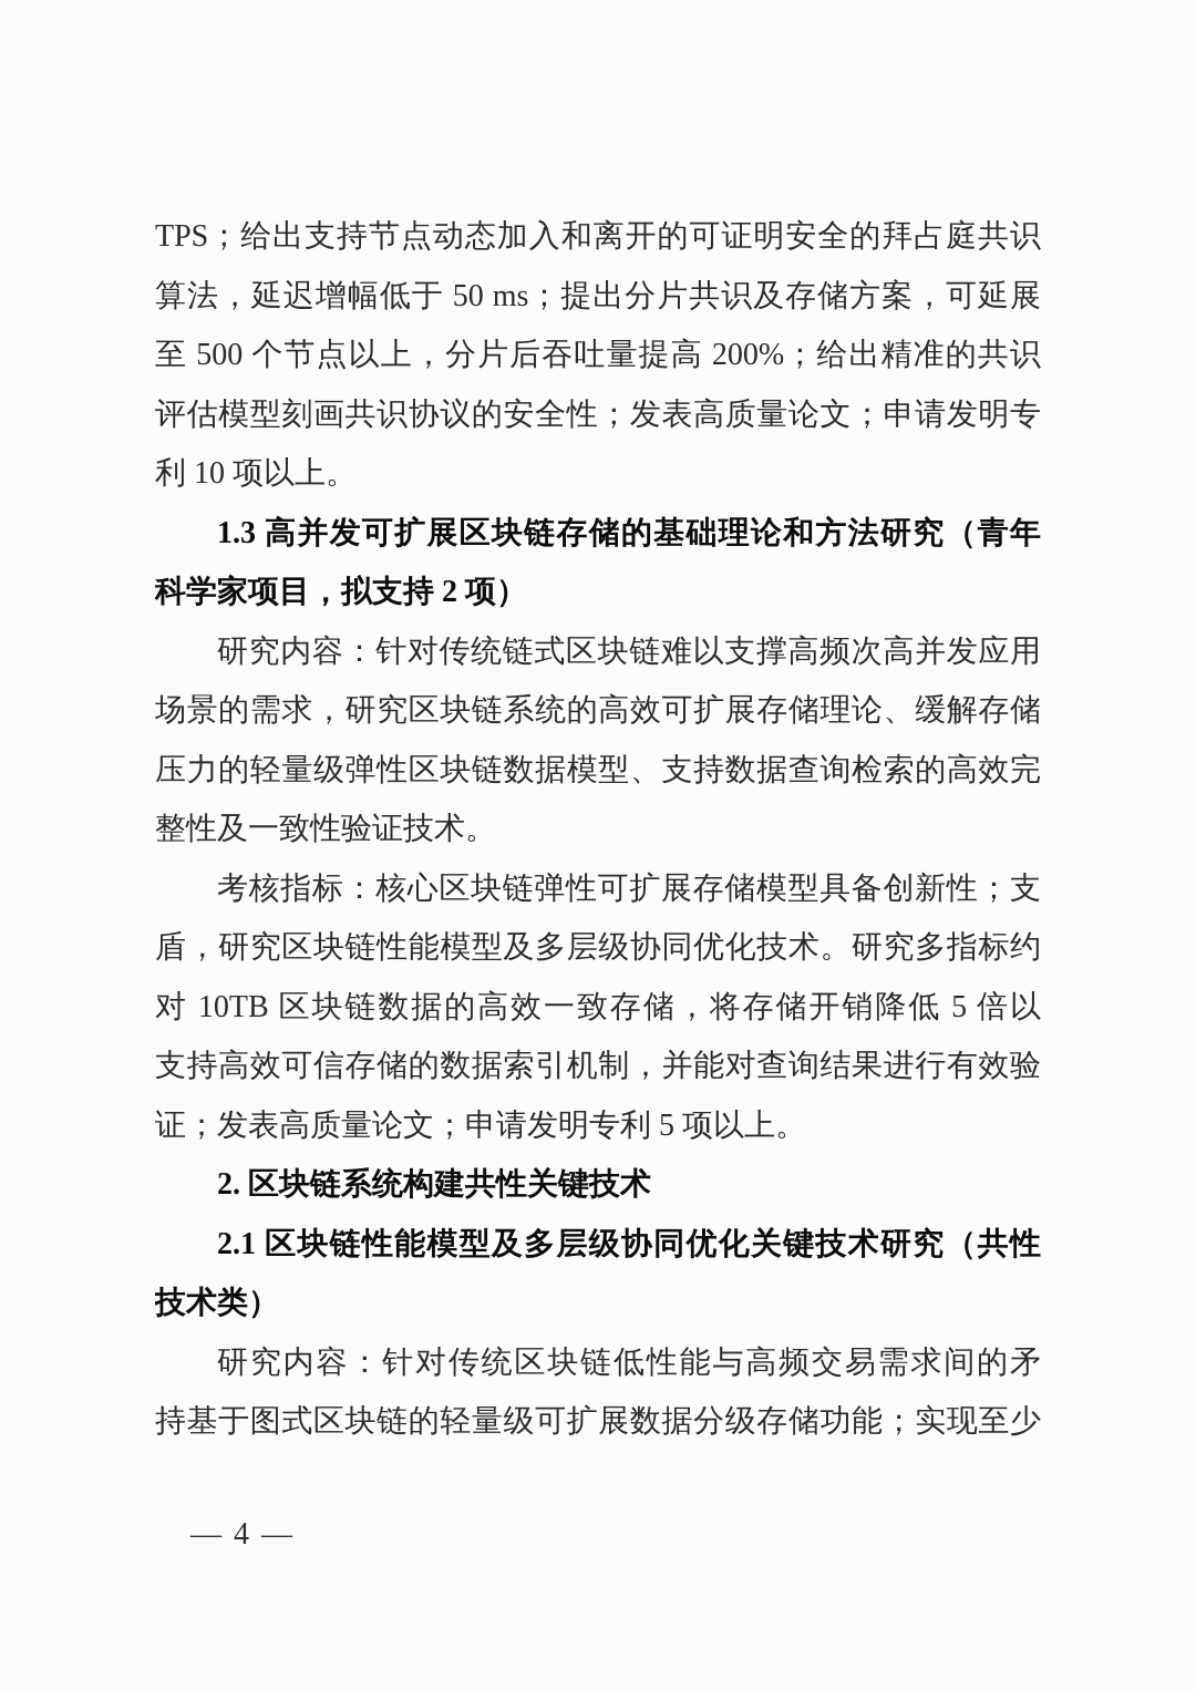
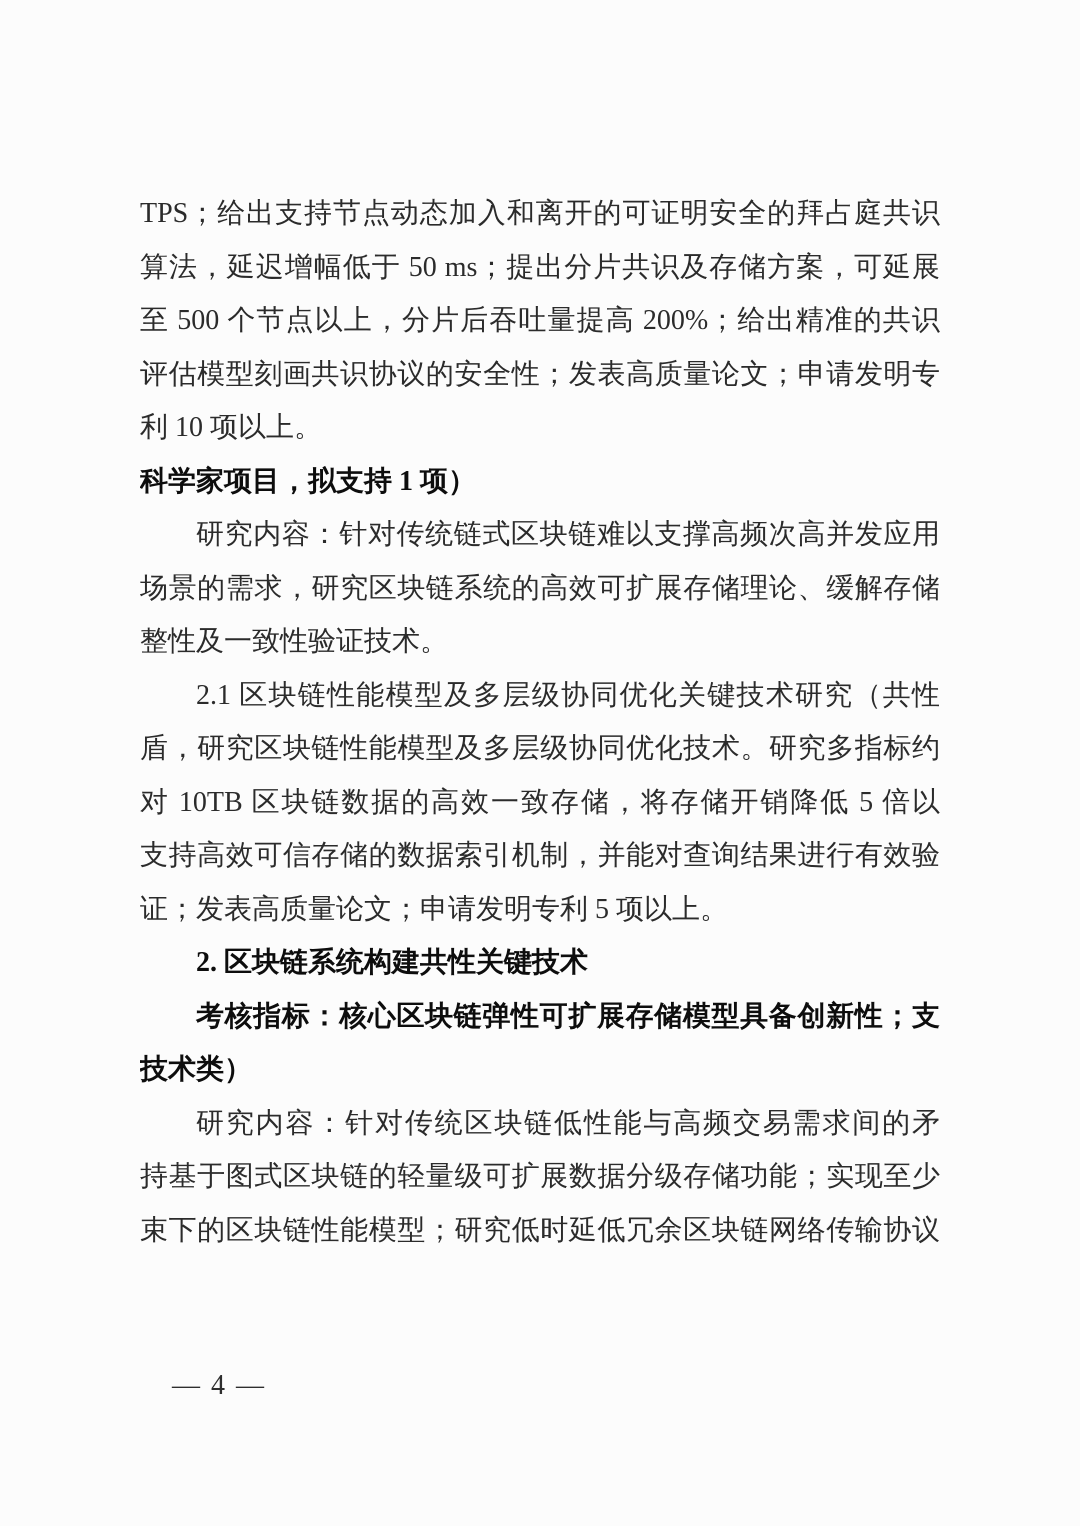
  TPS；给出支持节点动态加入和离开的可证明安全的拜占庭共识
  算法，延迟增幅低于 50 ms；提出分片共识及存储方案，可延展
  至 500 个节点以上，分片后吞吐量提高 200%；给出精准的共识
  评估模型刻画共识协议的安全性；发表高质量论文；申请发明专
  利 10 项以上。
- 1.3 高并发可扩展区块链存储的基础理论和方法研究（青年
- 科学家项目，拟支持 2 项）
+ 科学家项目，拟支持 1 项）
  研究内容：针对传统链式区块链难以支撑高频次高并发应用
  场景的需求，研究区块链系统的高效可扩展存储理论、缓解存储
- 压力的轻量级弹性区块链数据模型、支持数据查询检索的高效完
  整性及一致性验证技术。
- 考核指标：核心区块链弹性可扩展存储模型具备创新性；支
+ 2.1 区块链性能模型及多层级协同优化关键技术研究（共性
  盾，研究区块链性能模型及多层级协同优化技术。研究多指标约
  对 10TB 区块链数据的高效一致存储，将存储开销降低 5 倍以
  支持高效可信存储的数据索引机制，并能对查询结果进行有效验
  证；发表高质量论文；申请发明专利 5 项以上。
  2. 区块链系统构建共性关键技术
- 2.1 区块链性能模型及多层级协同优化关键技术研究（共性
+ 考核指标：核心区块链弹性可扩展存储模型具备创新性；支
  技术类）
  研究内容：针对传统区块链低性能与高频交易需求间的矛
  持基于图式区块链的轻量级可扩展数据分级存储功能；实现至少
+ 束下的区块链性能模型；研究低时延低冗余区块链网络传输协议
  — 4 —
